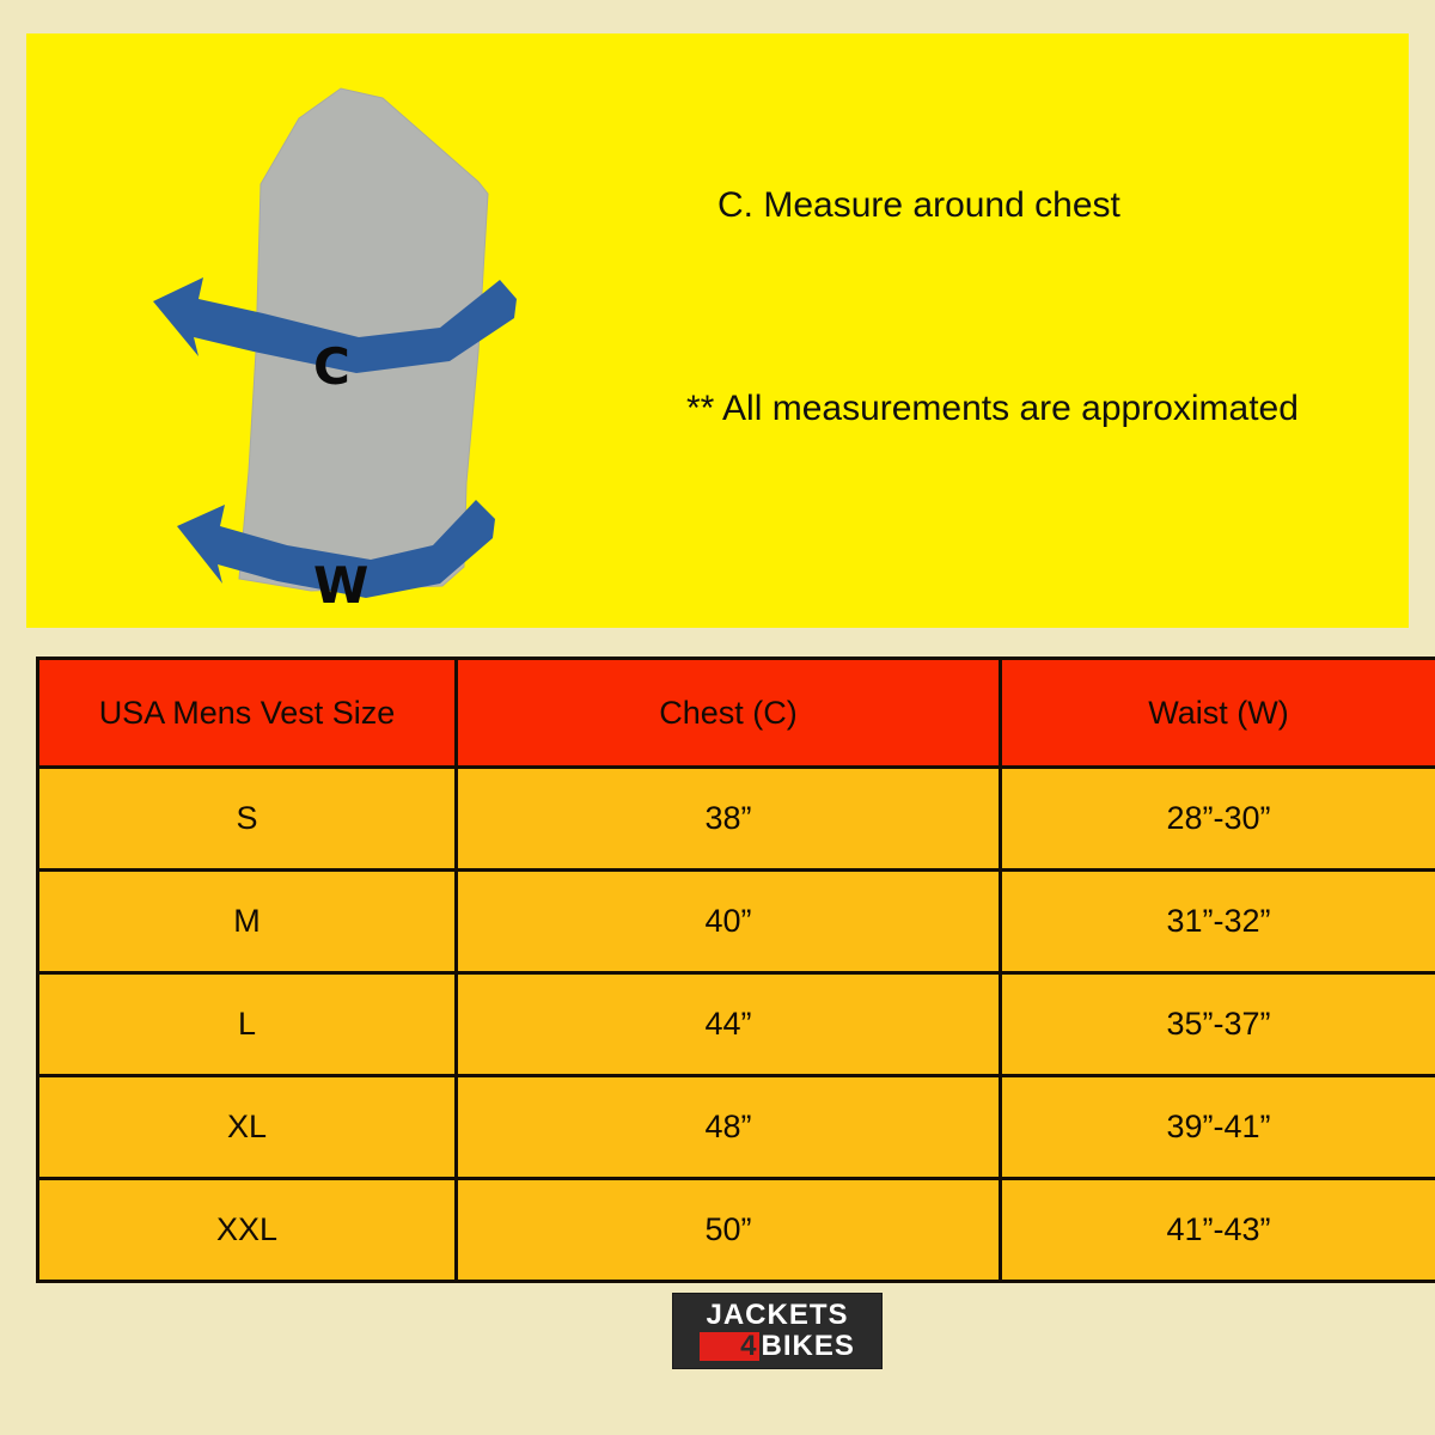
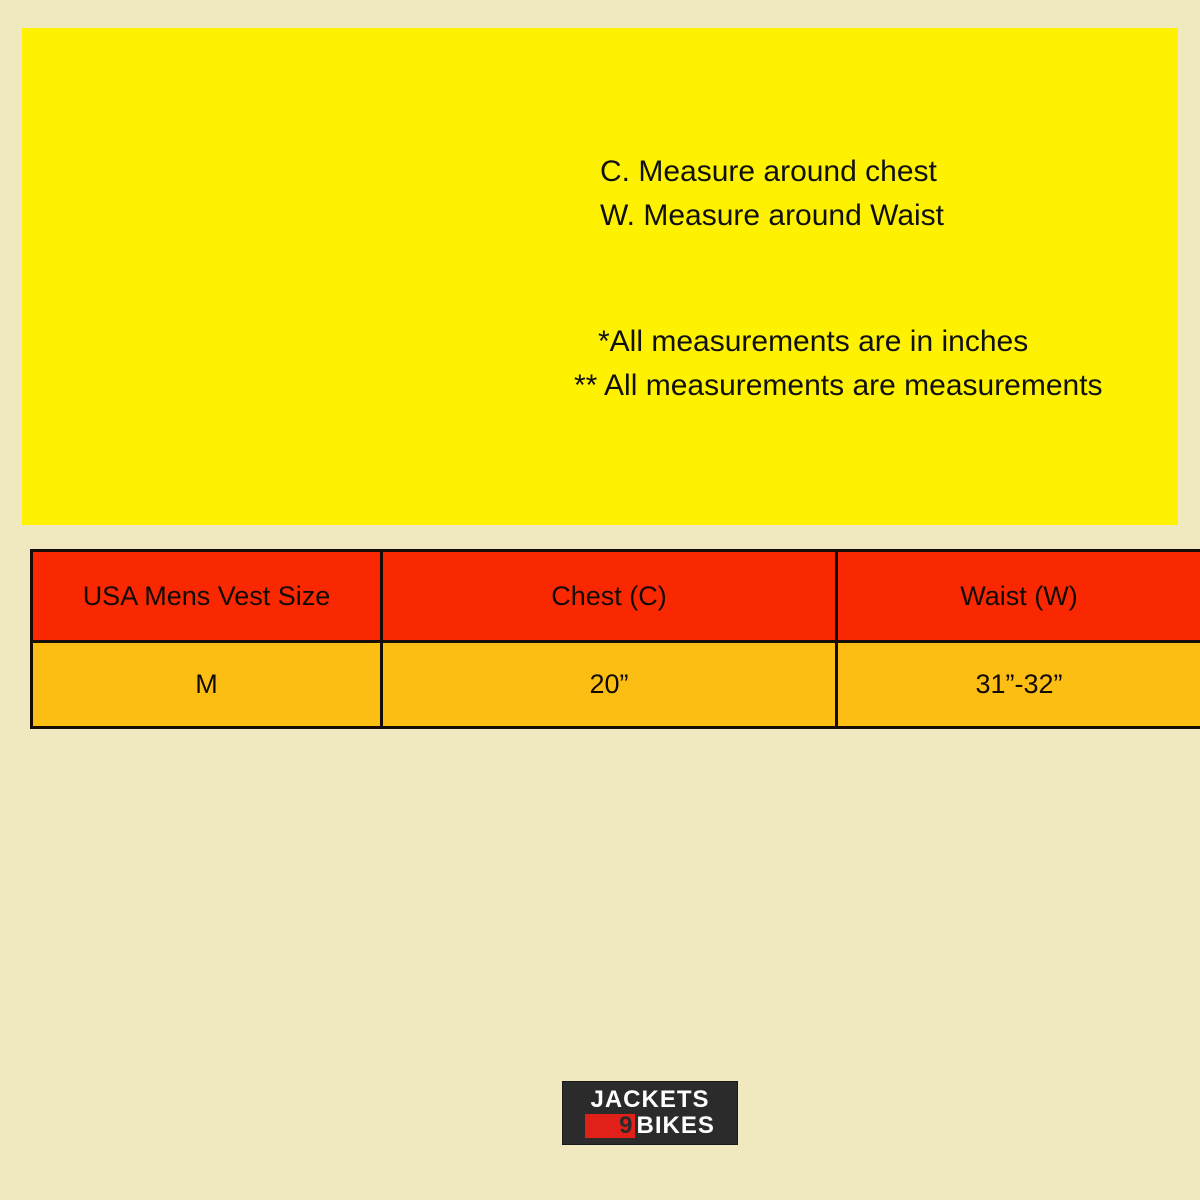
- C
- W
  C. Measure around chest
+ W. Measure around Waist
+ *All measurements are in inches
- ** All measurements are approximated
+ ** All measurements are measurements
  USA Mens Vest Size	Chest (C)	Waist (W)
- S	38”	28”-30”
- M	40”	31”-32”
+ M	20”	31”-32”
- L	44”	35”-37”
- XL	48”	39”-41”
- XXL	50”	41”-43”
  JACKETS
- 4
+ 9
  BIKES
